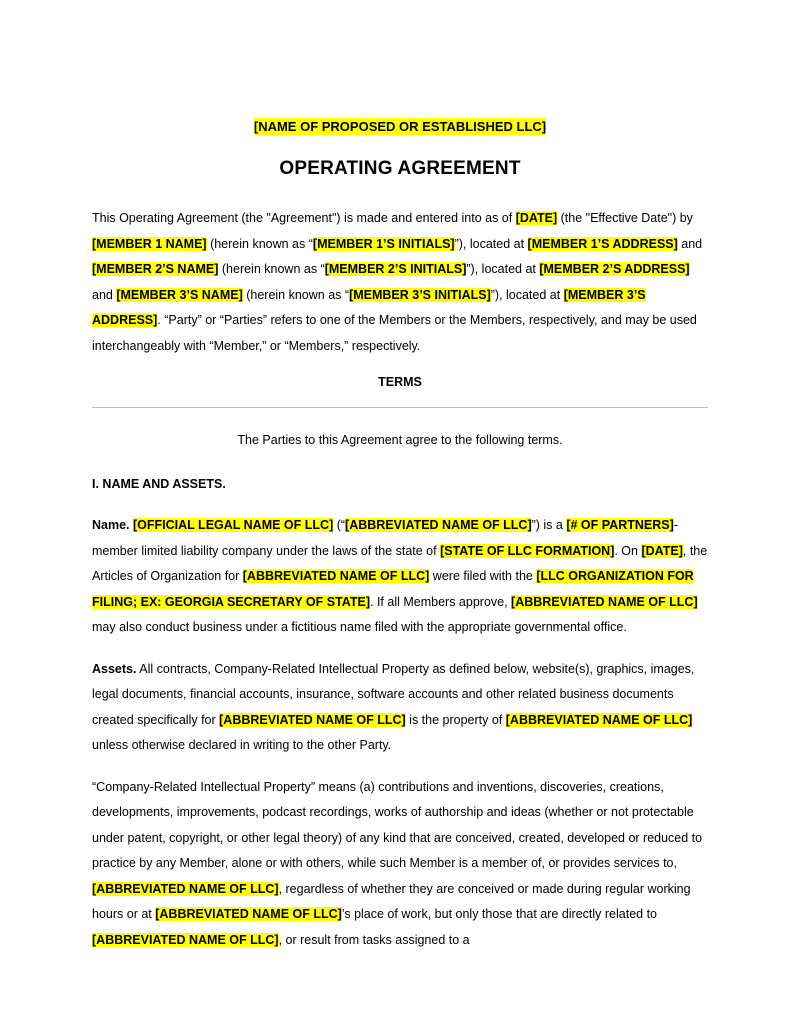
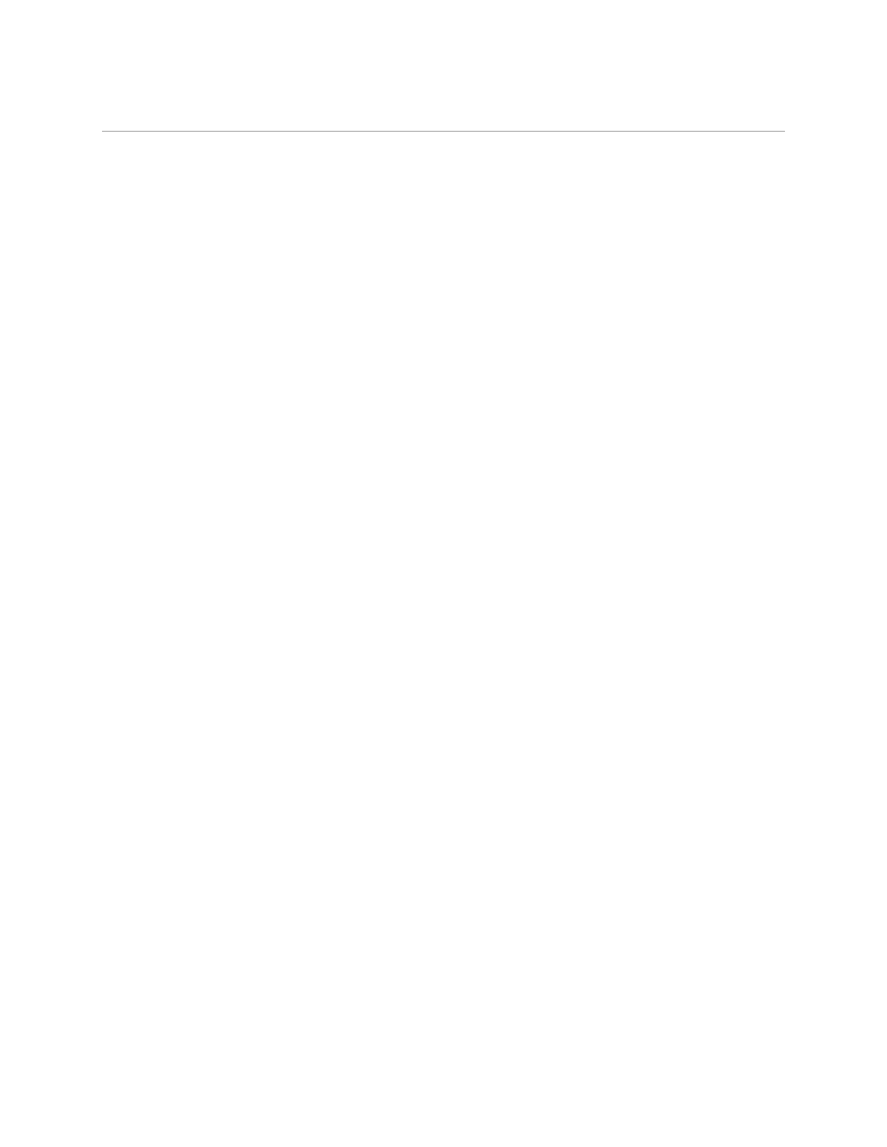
- [NAME OF PROPOSED OR ESTABLISHED LLC]
- OPERATING AGREEMENT
- This Operating Agreement (the "Agreement") is made and entered into as of [DATE] (the "Effective Date") by [MEMBER 1 NAME] (herein known as “[MEMBER 1’S INITIALS]”), located at [MEMBER 1’S ADDRESS] and [MEMBER 2’S NAME] (herein known as “[MEMBER 2’S INITIALS]”), located at [MEMBER 2’S ADDRESS] and [MEMBER 3’S NAME] (herein known as “[MEMBER 3’S INITIALS]”), located at [MEMBER 3’S ADDRESS]. “Party” or “Parties” refers to one of the Members or the Members, respectively, and may be used interchangeably with “Member,” or “Members,” respectively.
- TERMS
- The Parties to this Agreement agree to the following terms.
- I. NAME AND ASSETS.
- Name. [OFFICIAL LEGAL NAME OF LLC] (“[ABBREVIATED NAME OF LLC]”) is a [# OF PARTNERS]-member limited liability company under the laws of the state of [STATE OF LLC FORMATION]. On [DATE], the Articles of Organization for [ABBREVIATED NAME OF LLC] were filed with the [LLC ORGANIZATION FOR FILING; EX: GEORGIA SECRETARY OF STATE]. If all Members approve, [ABBREVIATED NAME OF LLC] may also conduct business under a fictitious name filed with the appropriate governmental office.
- Assets. All contracts, Company-Related Intellectual Property as defined below, website(s), graphics, images, legal documents, financial accounts, insurance, software accounts and other related business documents created specifically for [ABBREVIATED NAME OF LLC] is the property of [ABBREVIATED NAME OF LLC] unless otherwise declared in writing to the other Party.
- “Company-Related Intellectual Property” means (a) contributions and inventions, discoveries, creations, developments, improvements, podcast recordings, works of authorship and ideas (whether or not protectable under patent, copyright, or other legal theory) of any kind that are conceived, created, developed or reduced to practice by any Member, alone or with others, while such Member is a member of, or provides services to, [ABBREVIATED NAME OF LLC], regardless of whether they are conceived or made during regular working hours or at [ABBREVIATED NAME OF LLC]’s place of work, but only those that are directly related to [ABBREVIATED NAME OF LLC], or result from tasks assigned to a
